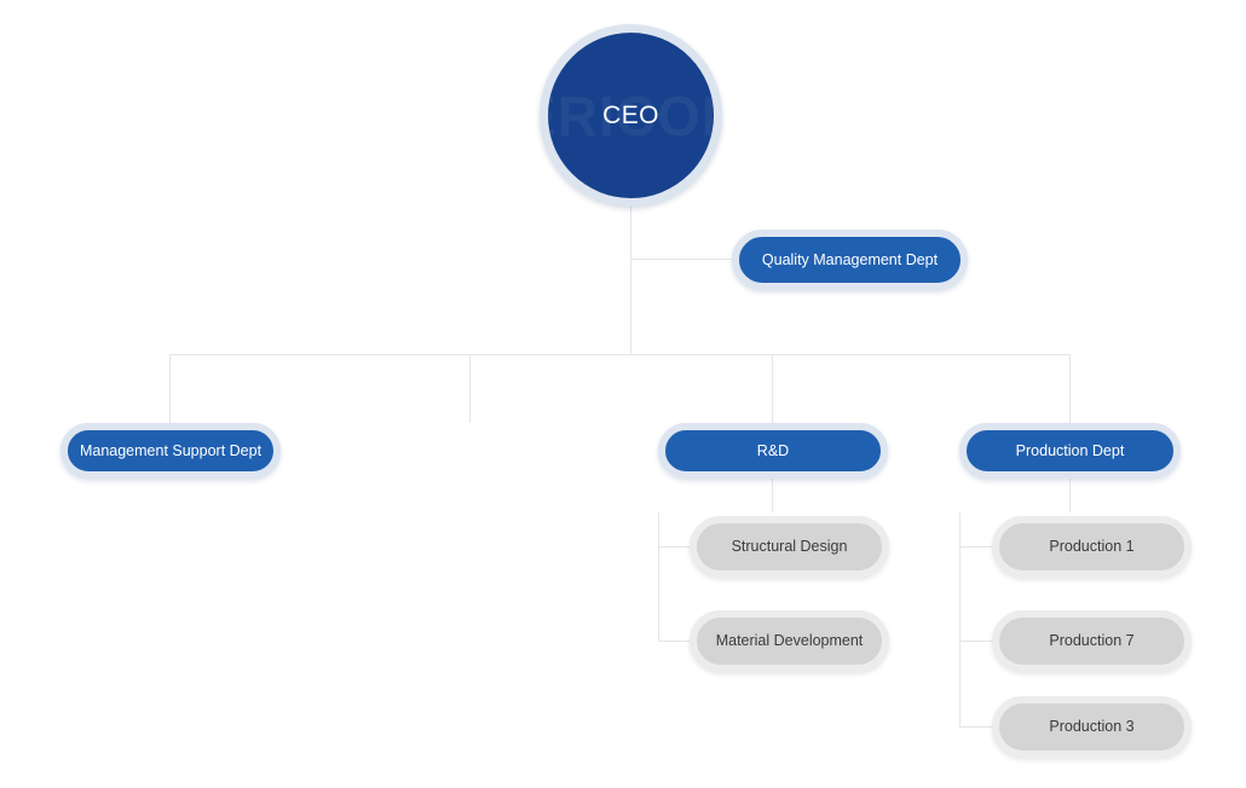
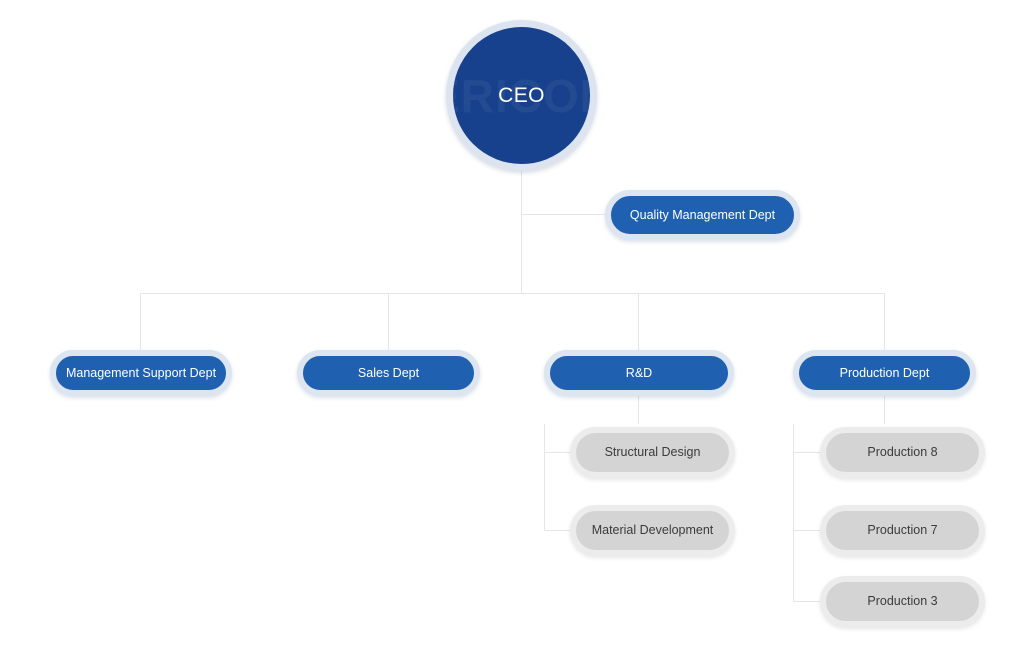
  CEO
  Quality Management Dept
  Management Support Dept
+ Sales Dept
  R&D
  Production Dept
  Structural Design
  Material Development
- Production 1
+ Production 8
  Production 7
  Production 3
